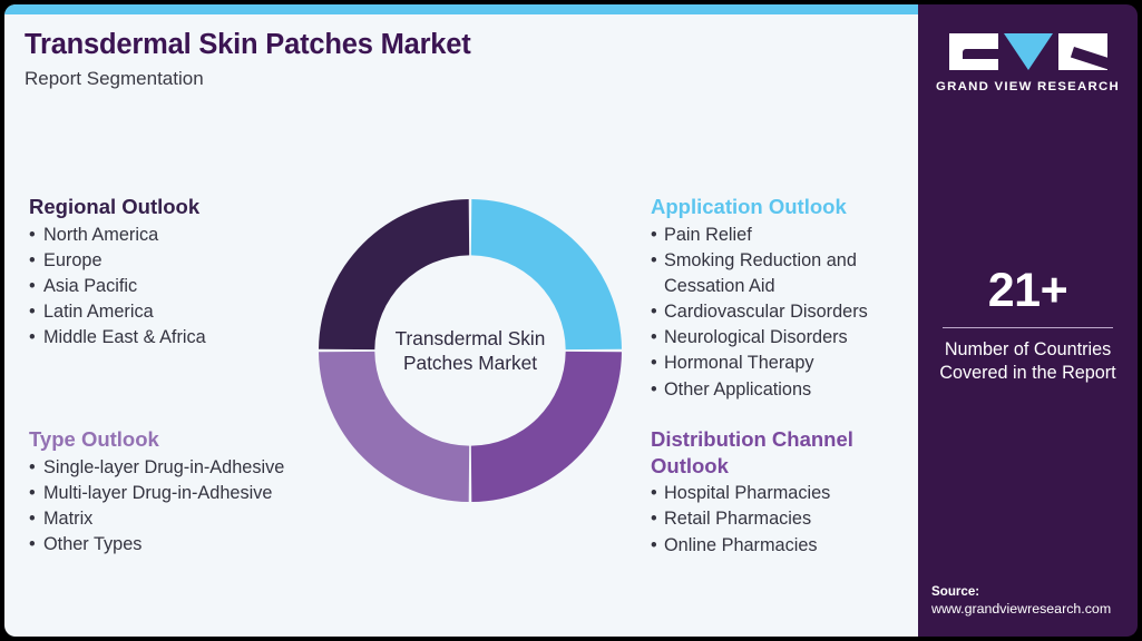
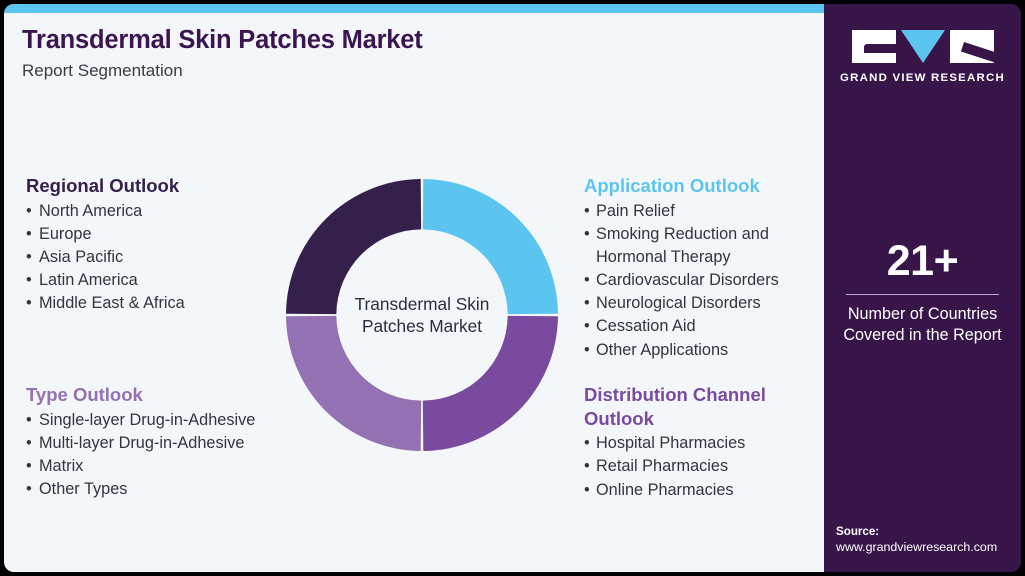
  Transdermal Skin Patches Market
  Report Segmentation
  Regional Outlook
  North America
  Europe
  Asia Pacific
  Latin America
  Middle East & Africa
  Type Outlook
  Single-layer Drug-in-Adhesive
  Multi-layer Drug-in-Adhesive
  Matrix
  Other Types
  Application Outlook
  Pain Relief
  Smoking Reduction and
- Cessation Aid
+ Hormonal Therapy
  Cardiovascular Disorders
  Neurological Disorders
- Hormonal Therapy
+ Cessation Aid
  Other Applications
  Distribution Channel Outlook
  Hospital Pharmacies
  Retail Pharmacies
  Online Pharmacies
  Transdermal Skin
  Patches Market
  GRAND VIEW RESEARCH
  21+
  Number of Countries
  Covered in the Report
  Source:
  www.grandviewresearch.com
